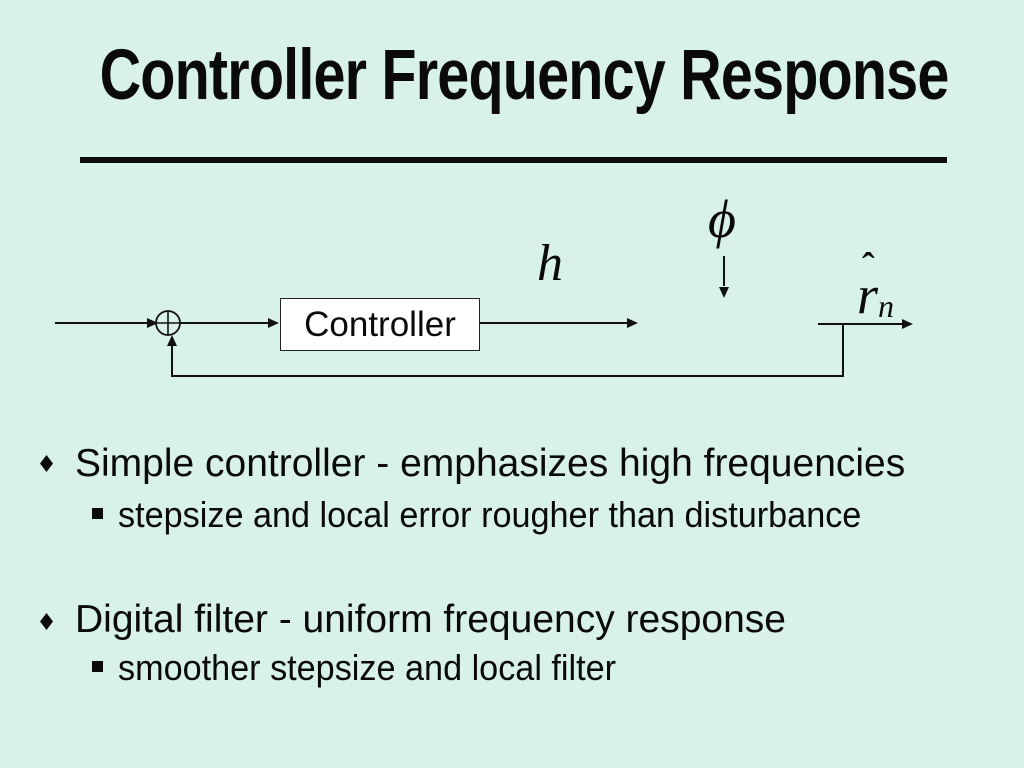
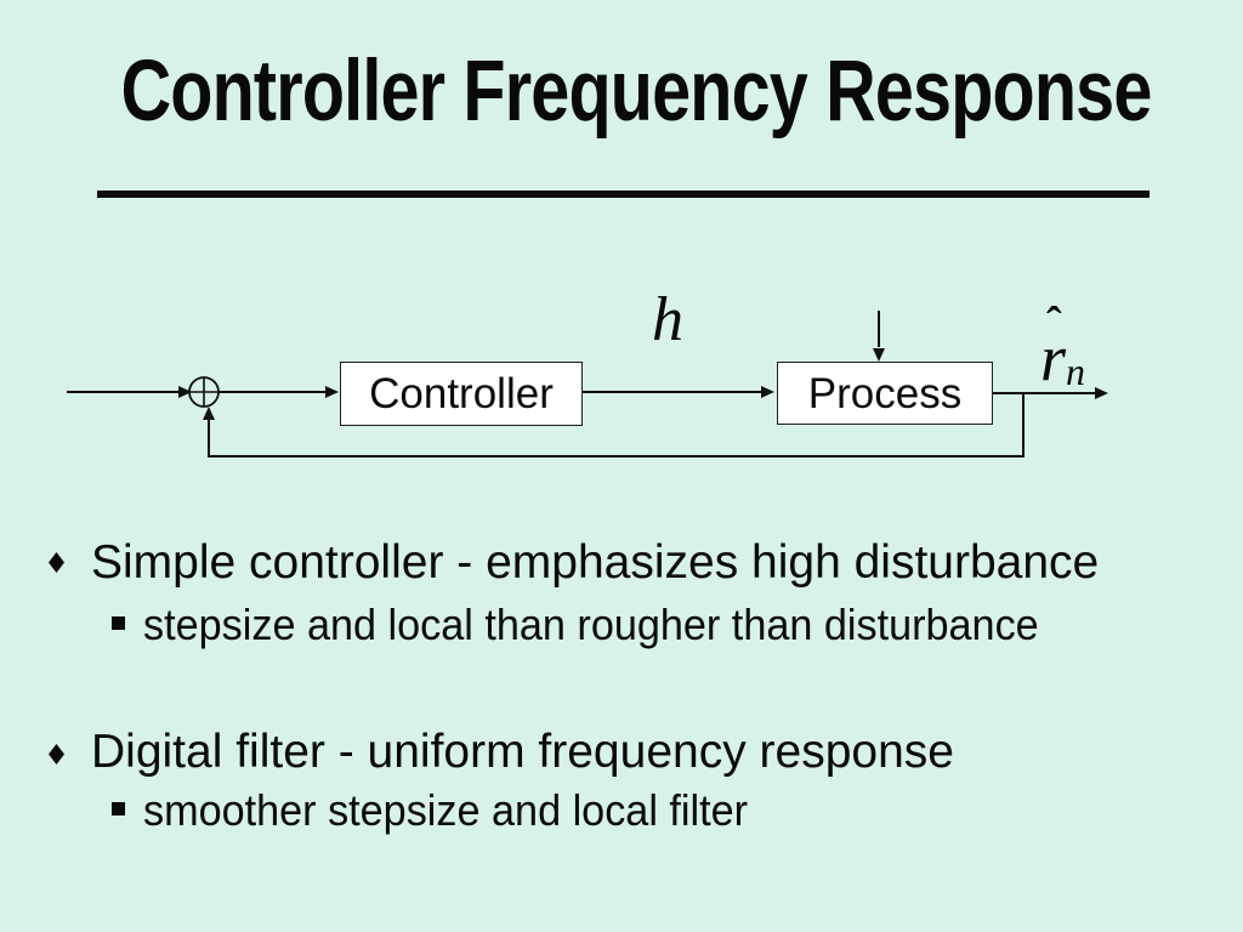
  Controller Frequency Response
  Controller
+ Process
  h
- ϕ
  ˆ
  r
  n
- Simple controller - emphasizes high frequencies
+ Simple controller - emphasizes high disturbance
- stepsize and local error rougher than disturbance
+ stepsize and local than rougher than disturbance
  Digital filter - uniform frequency response
  smoother stepsize and local filter
